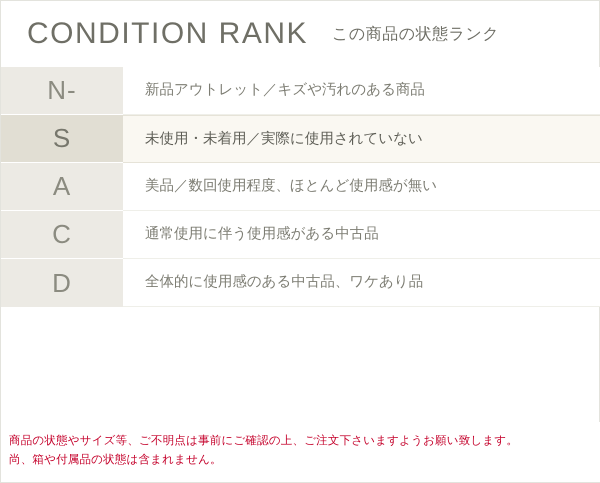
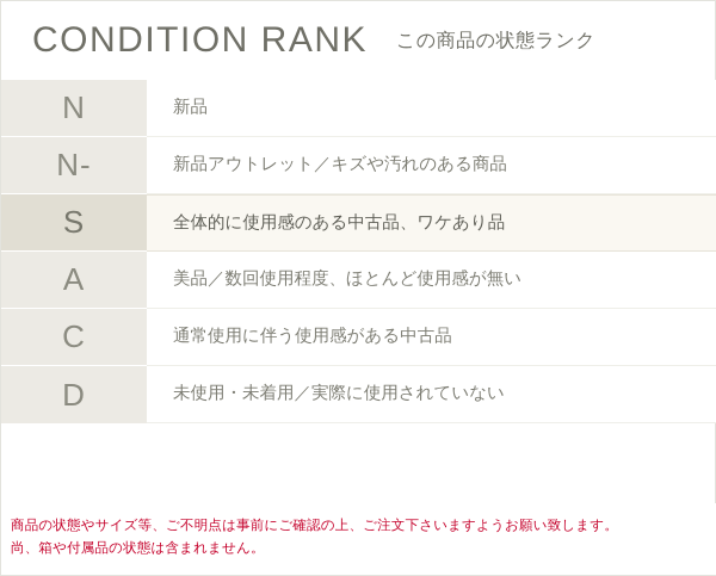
  CONDITION RANK
  この商品の状態ランク
+ N
+ 新品
  N-
  新品アウトレット／キズや汚れのある商品
  S
- 未使用・未着用／実際に使用されていない
+ 全体的に使用感のある中古品、ワケあり品
  A
  美品／数回使用程度、ほとんど使用感が無い
  C
  通常使用に伴う使用感がある中古品
  D
- 全体的に使用感のある中古品、ワケあり品
+ 未使用・未着用／実際に使用されていない
  商品の状態やサイズ等、ご不明点は事前にご確認の上、ご注文下さいますようお願い致します。
  尚、箱や付属品の状態は含まれません。
